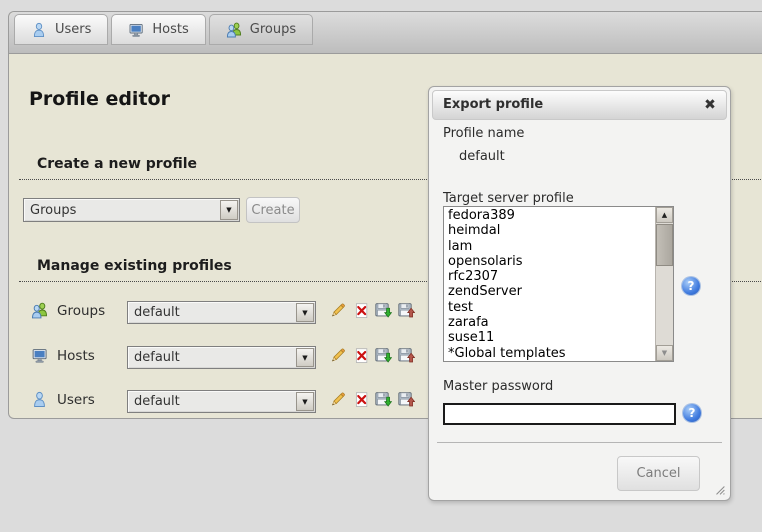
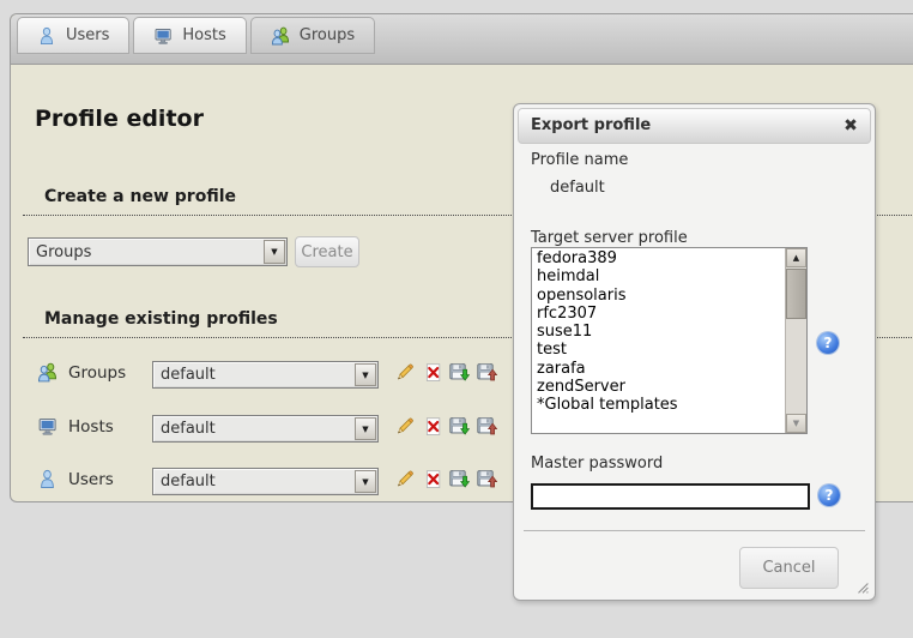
  Users
  Hosts
  Groups
  Profile editor
  Create a new profile
  Groups
  ▼
  Create
  Manage existing profiles
  Groups
  default
  ▼
  Hosts
  default
  ▼
  Users
  default
  ▼
  Export profile
  ✖
  Profile name
  default
  Target server profile
  fedora389
  heimdal
- lam
  opensolaris
  rfc2307
- zendServer
+ suse11
  test
  zarafa
- suse11
+ zendServer
  *Global templates
  ▲
  ▼
  ?
  Master password
  ?
  Cancel
